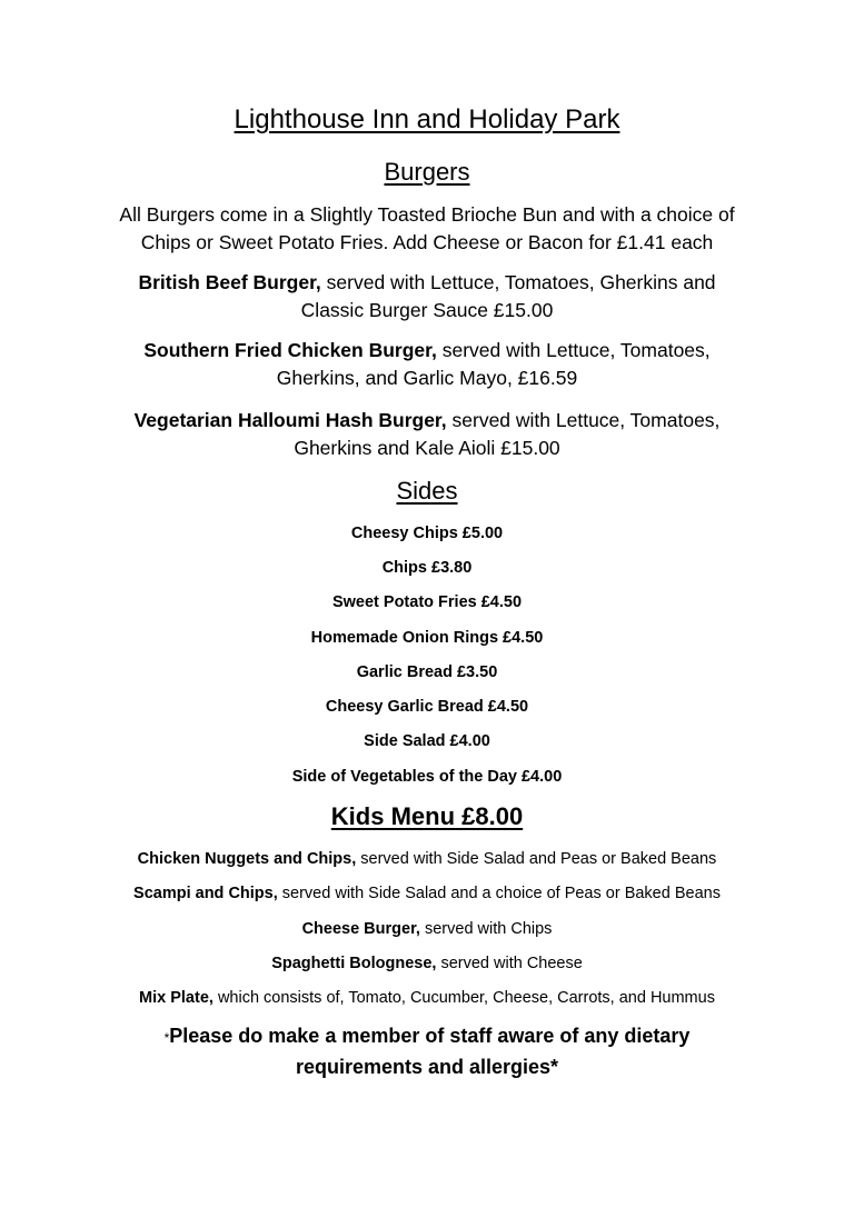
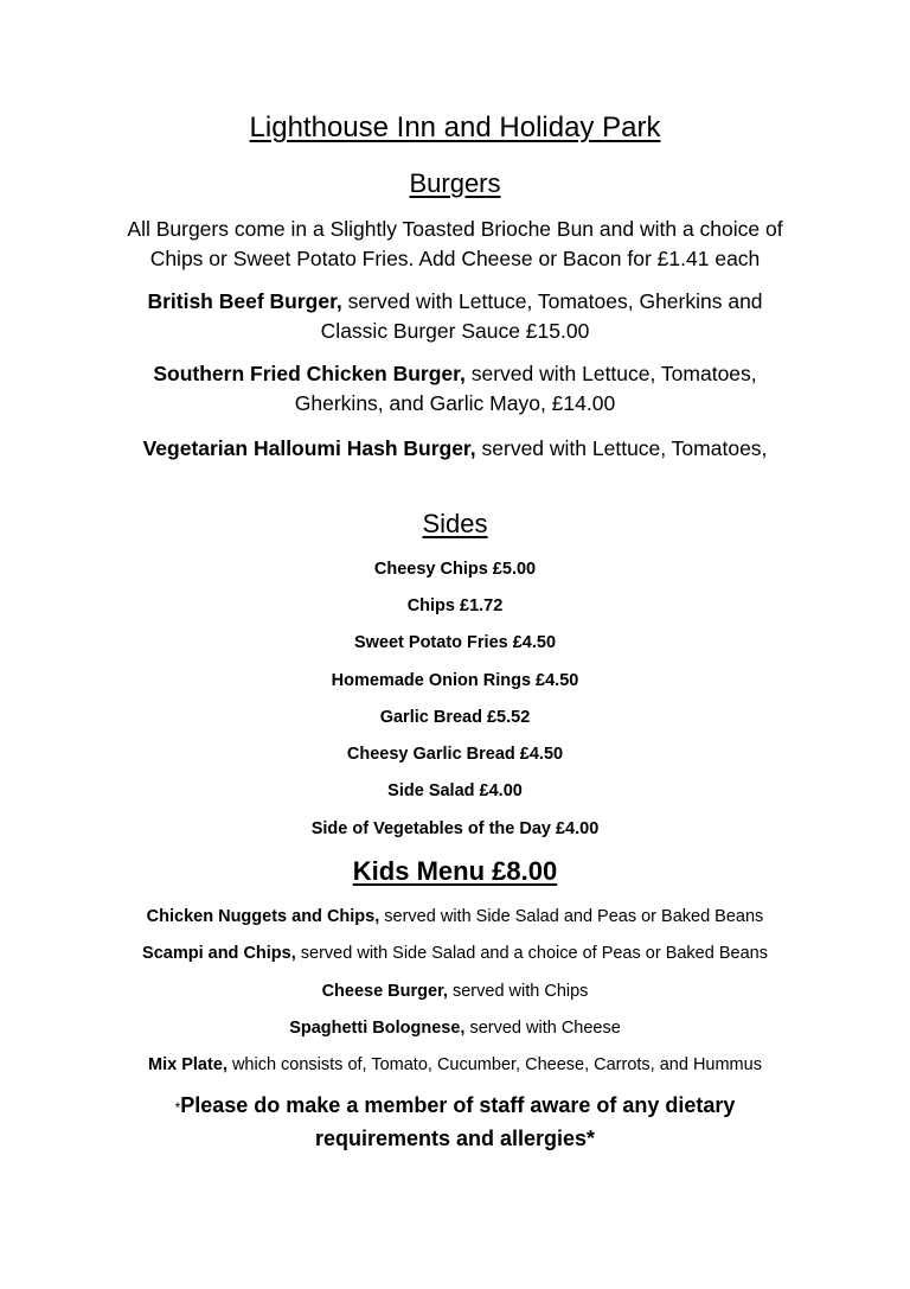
  Lighthouse Inn and Holiday Park
  Burgers
  All Burgers come in a Slightly Toasted Brioche Bun and with a choice of
  Chips or Sweet Potato Fries. Add Cheese or Bacon for £1.41 each
  British Beef Burger, served with Lettuce, Tomatoes, Gherkins and
  Classic Burger Sauce £15.00
  Southern Fried Chicken Burger, served with Lettuce, Tomatoes,
- Gherkins, and Garlic Mayo, £16.59
+ Gherkins, and Garlic Mayo, £14.00
  Vegetarian Halloumi Hash Burger, served with Lettuce, Tomatoes,
- Gherkins and Kale Aioli £15.00
  Sides
  Cheesy Chips £5.00
- Chips £3.80
+ Chips £1.72
  Sweet Potato Fries £4.50
  Homemade Onion Rings £4.50
- Garlic Bread £3.50
+ Garlic Bread £5.52
  Cheesy Garlic Bread £4.50
  Side Salad £4.00
  Side of Vegetables of the Day £4.00
  Kids Menu £8.00
  Chicken Nuggets and Chips, served with Side Salad and Peas or Baked Beans
  Scampi and Chips, served with Side Salad and a choice of Peas or Baked Beans
  Cheese Burger, served with Chips
  Spaghetti Bolognese, served with Cheese
  Mix Plate, which consists of, Tomato, Cucumber, Cheese, Carrots, and Hummus
  *Please do make a member of staff aware of any dietary
  requirements and allergies*
